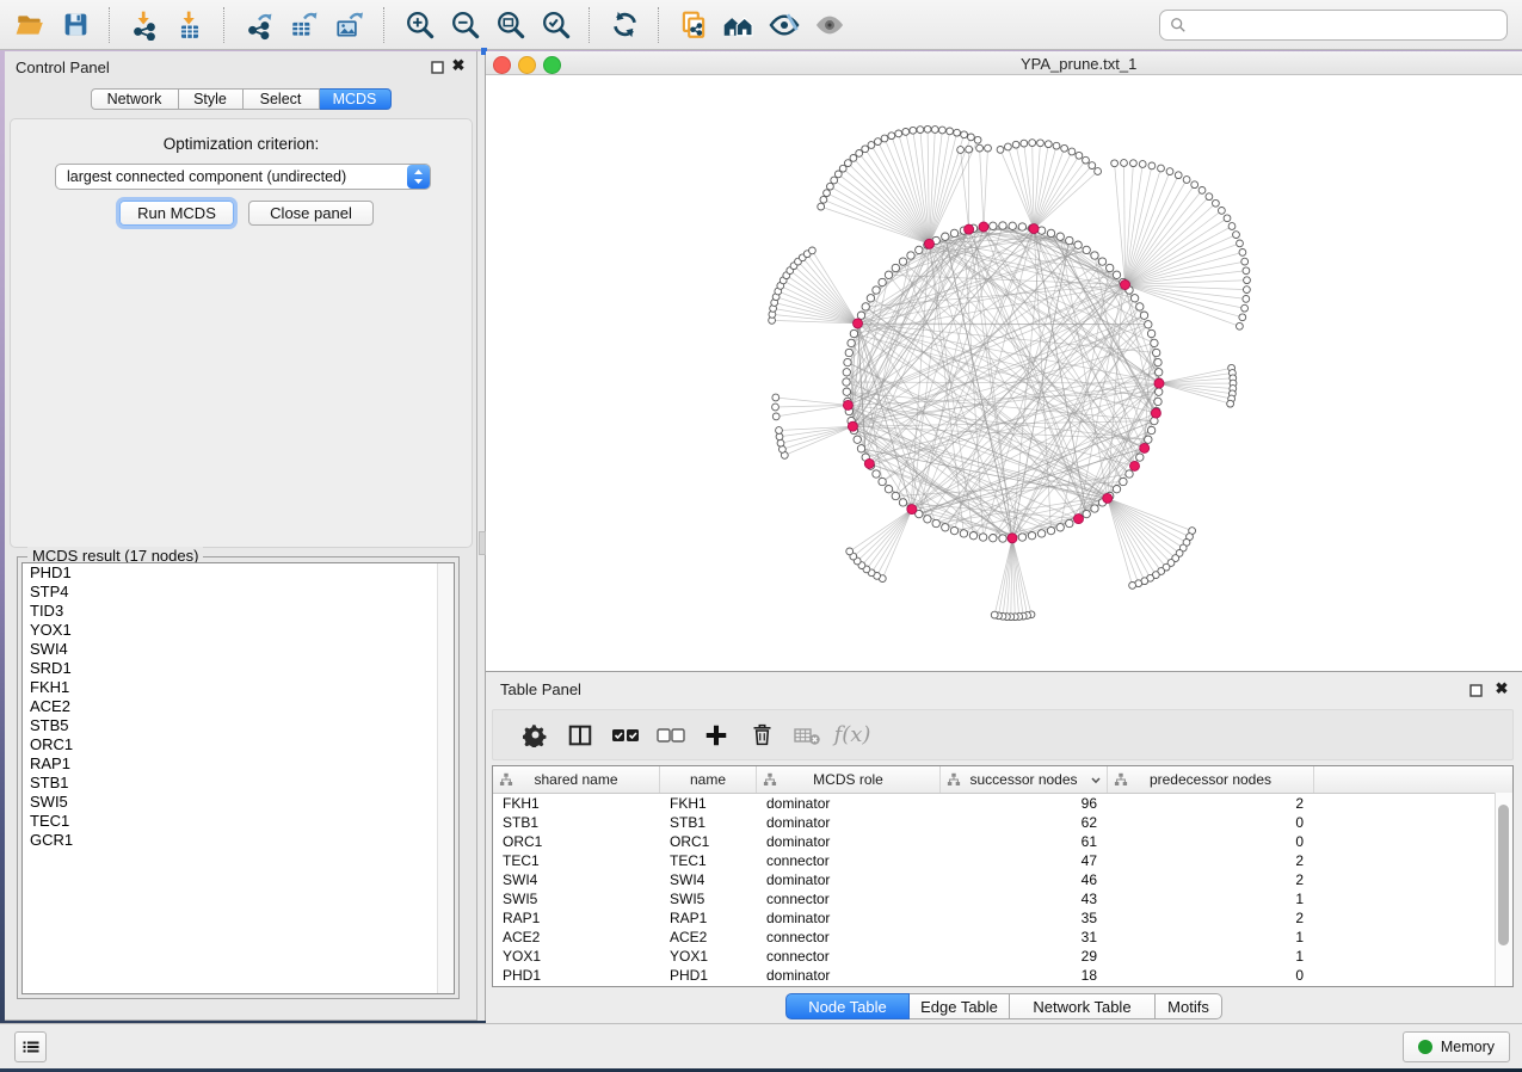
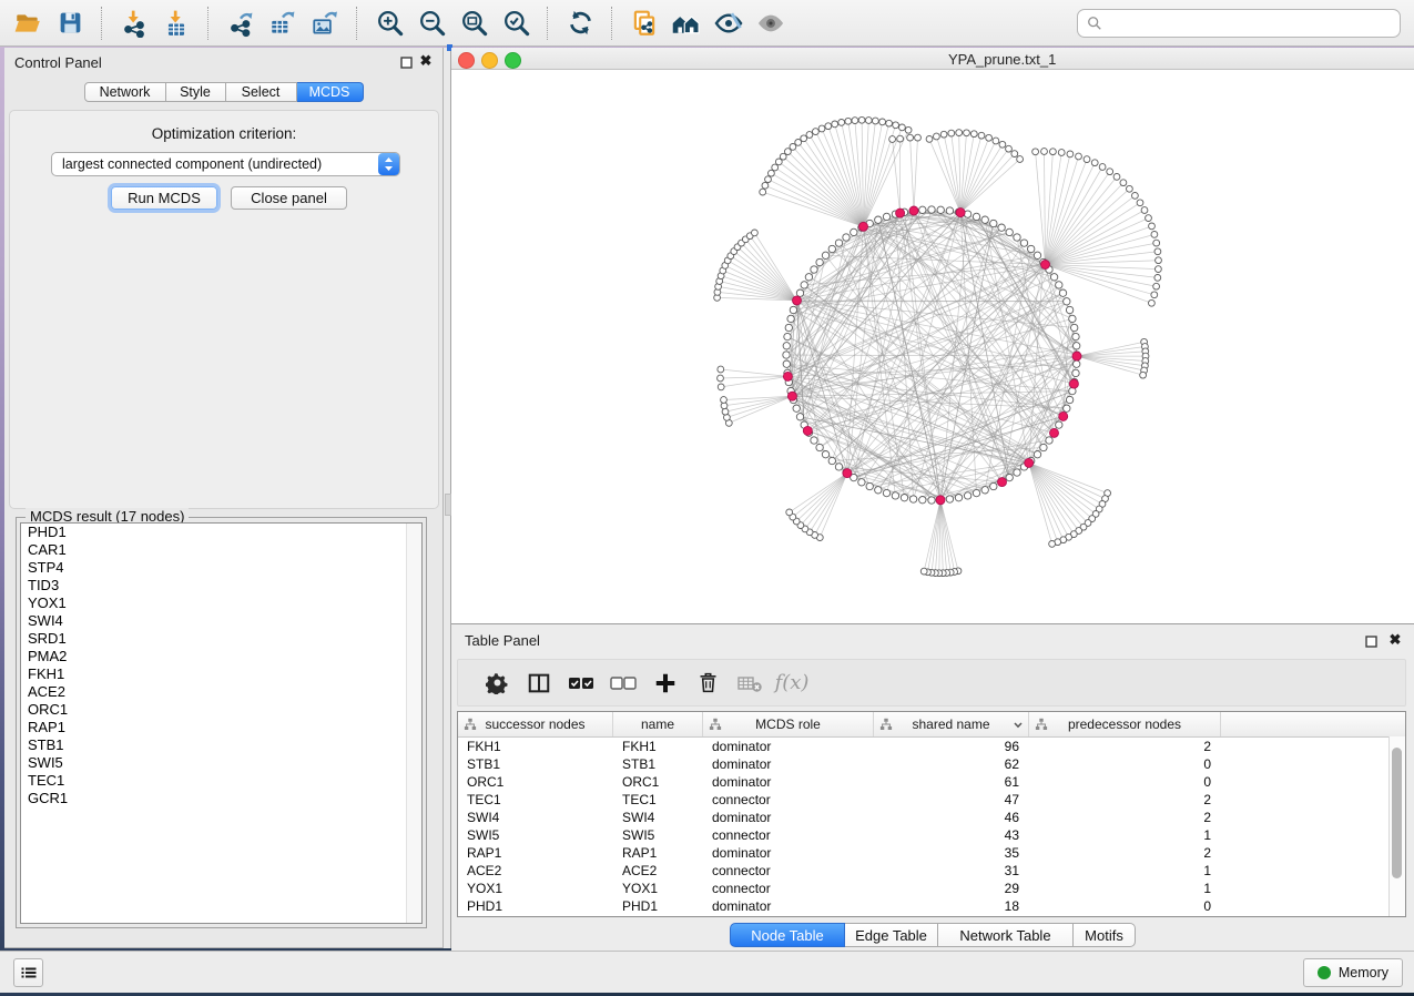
  Control Panel
  ✖
  Network
  Style
  Select
  MCDS
  Optimization criterion:
  largest connected component (undirected)
  Run MCDS
  Close panel
  MCDS result (17 nodes)
  PHD1
+ CAR1
  STP4
  TID3
  YOX1
  SWI4
  SRD1
+ PMA2
  FKH1
  ACE2
- STB5
  ORC1
  RAP1
  STB1
  SWI5
  TEC1
  GCR1
  YPA_prune.txt_1
  Table Panel
  ✖
  f(x)
- shared name
+ successor nodes
  name
  MCDS role
- successor nodes
+ shared name
  predecessor nodes
  FKH1
  FKH1
  dominator
  96
  2
  STB1
  STB1
  dominator
  62
  0
  ORC1
  ORC1
  dominator
  61
  0
  TEC1
  TEC1
  connector
  47
  2
  SWI4
  SWI4
  dominator
  46
  2
  SWI5
  SWI5
  connector
  43
  1
  RAP1
  RAP1
  dominator
  35
  2
  ACE2
  ACE2
  connector
  31
  1
  YOX1
  YOX1
  connector
  29
  1
  PHD1
  PHD1
  dominator
  18
  0
  Node Table
  Edge Table
  Network Table
  Motifs
  Memory
